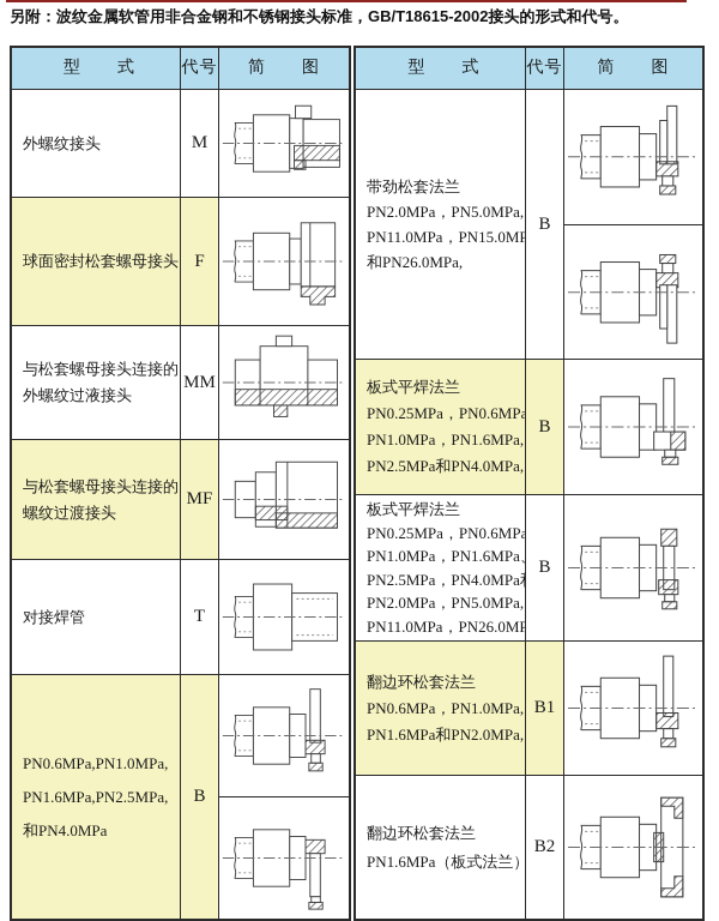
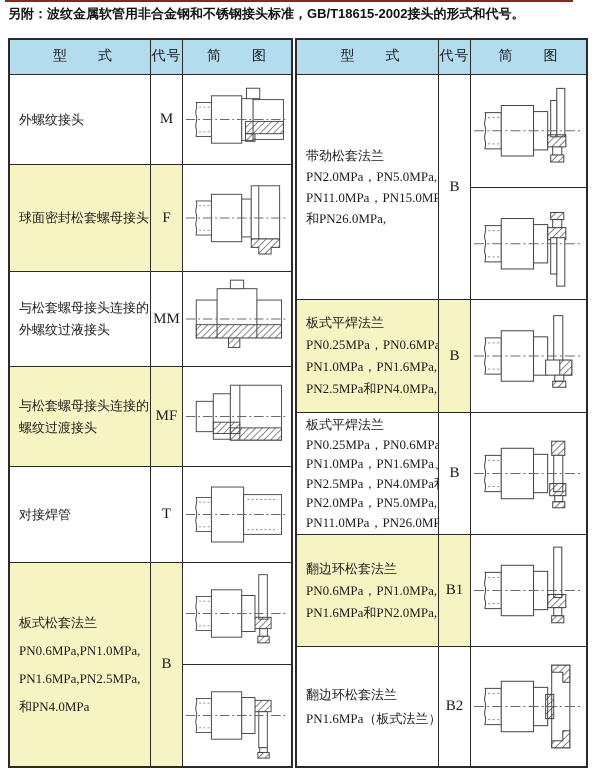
  另附：波纹金属软管用非合金钢和不锈钢接头标准，GB/T18615-2002接头的形式和代号。
  型 式
  代号
  简 图
  外螺纹接头
  M
  球面密封松套螺母接头
  F
  与松套螺母接头连接的
  外螺纹过液接头
  MM
  与松套螺母接头连接的
  螺纹过渡接头
  MF
  对接焊管
  T
+ 板式松套法兰
  PN0.6MPa,PN1.0MPa,
  PN1.6MPa,PN2.5MPa,
  和PN4.0MPa
  B
  型 式
  代号
  简 图
  带劲松套法兰
  PN2.0MPa，PN5.0MPa,
  PN11.0MPa，PN15.0MP
  和PN26.0MPa,
  B
  板式平焊法兰
  PN0.25MPa，PN0.6MPa
  PN1.0MPa，PN1.6MPa,
  PN2.5MPa和PN4.0MPa,
  B
  板式平焊法兰
  PN0.25MPa，PN0.6MPa
  PN1.0MPa，PN1.6MPa
  PN2.5MPa，PN4.0MPa
  PN2.0MPa，PN5.0MPa,
  PN11.0MPa，PN26.0MP
  B
  翻边环松套法兰
  PN0.6MPa，PN1.0MPa,
  PN1.6MPa和PN2.0MPa,
  B1
  翻边环松套法兰
  PN1.6MPa（板式法兰）
  B2
